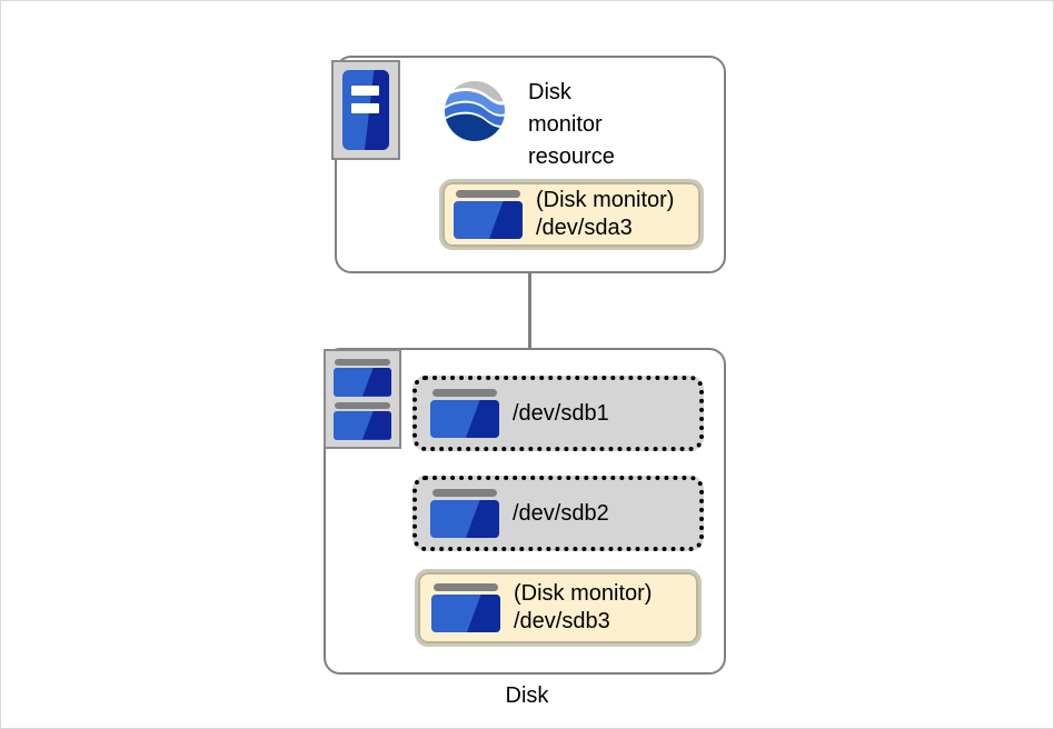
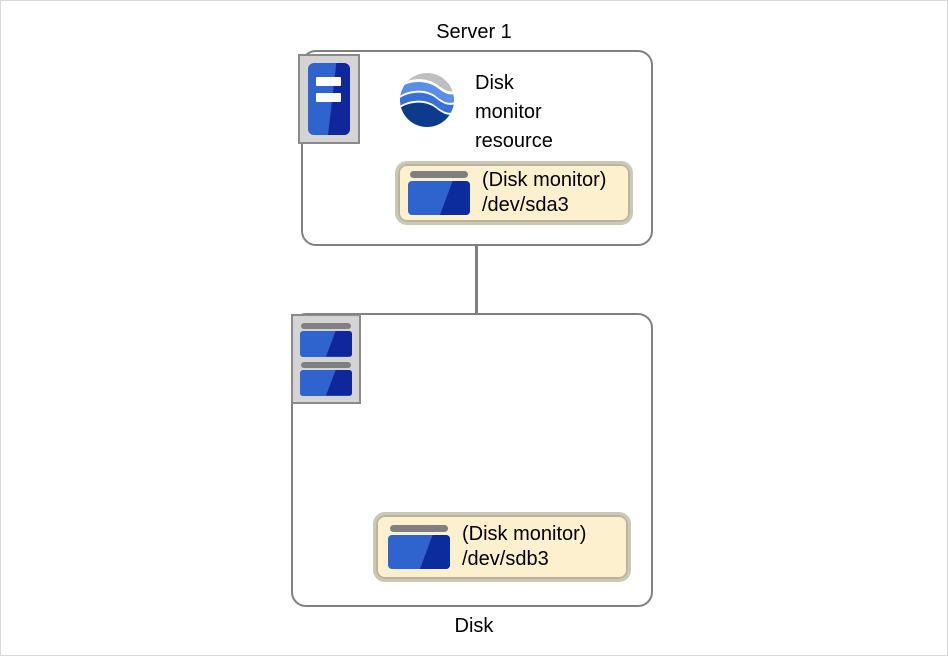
+ Server 1
  Disk
  monitor
  resource
  (Disk monitor)
  /dev/sda3
- /dev/sdb1
- /dev/sdb2
  (Disk monitor)
  /dev/sdb3
  Disk
